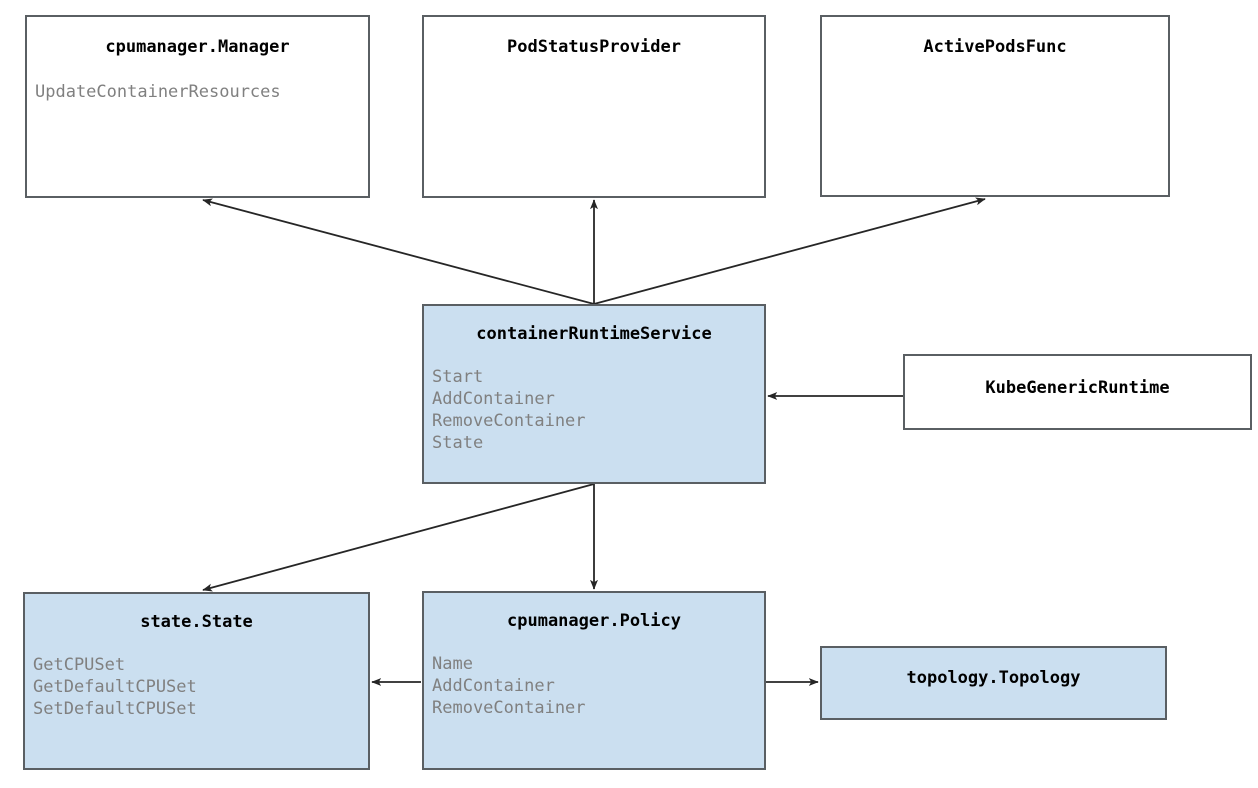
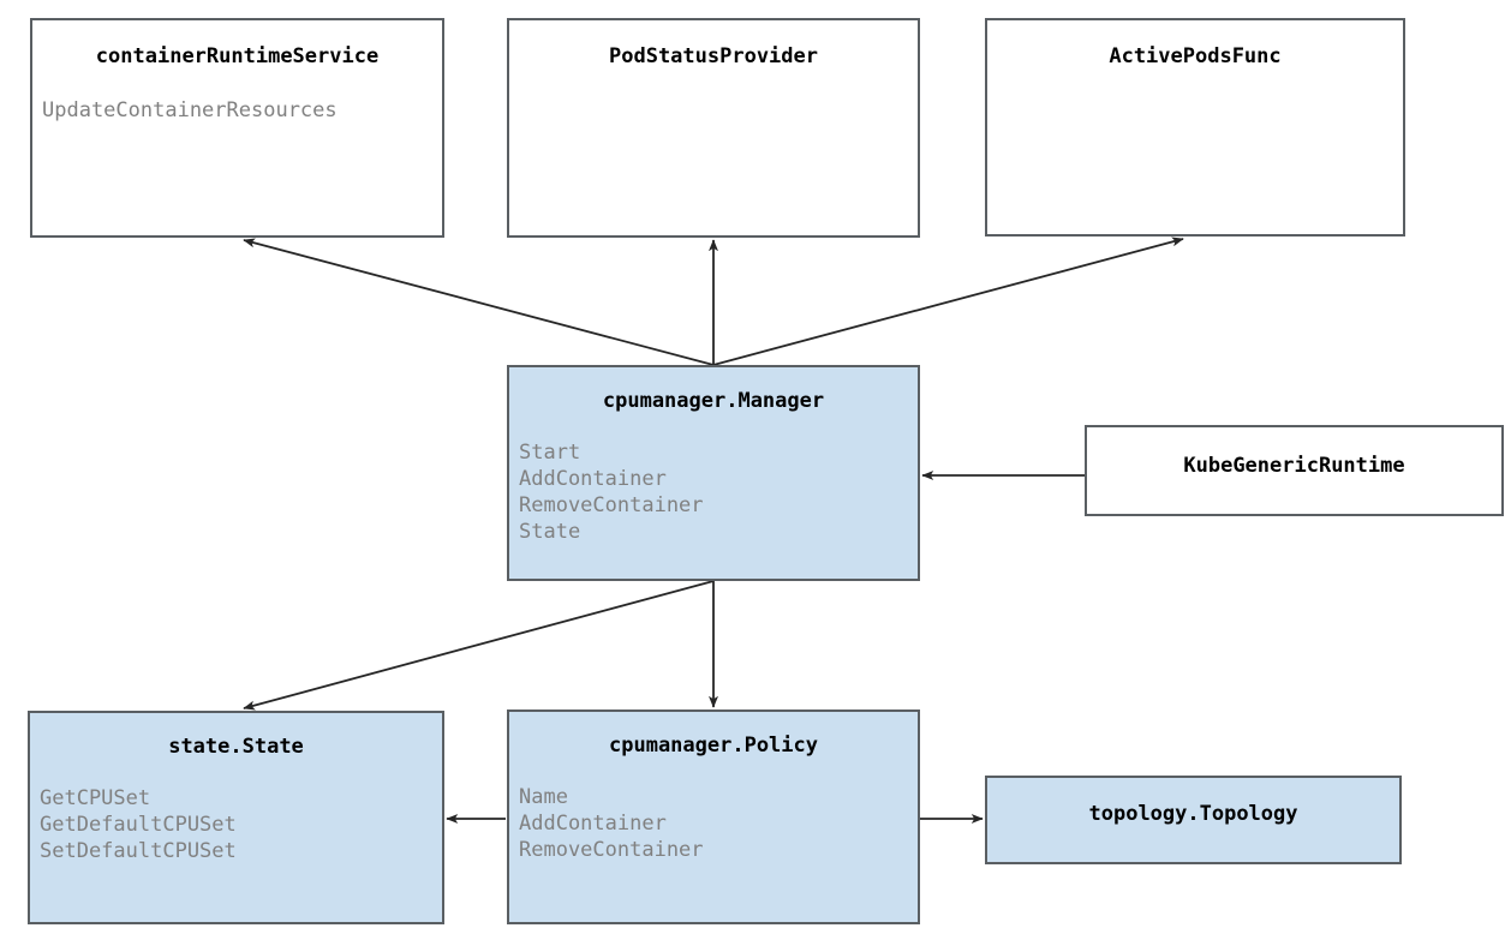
- cpumanager.Manager
+ containerRuntimeService
  UpdateContainerResources
  PodStatusProvider
  ActivePodsFunc
- containerRuntimeService
+ cpumanager.Manager
  Start
  AddContainer
  RemoveContainer
  State
  KubeGenericRuntime
  state.State
  GetCPUSet
  GetDefaultCPUSet
  SetDefaultCPUSet
  cpumanager.Policy
  Name
  AddContainer
  RemoveContainer
  topology.Topology
